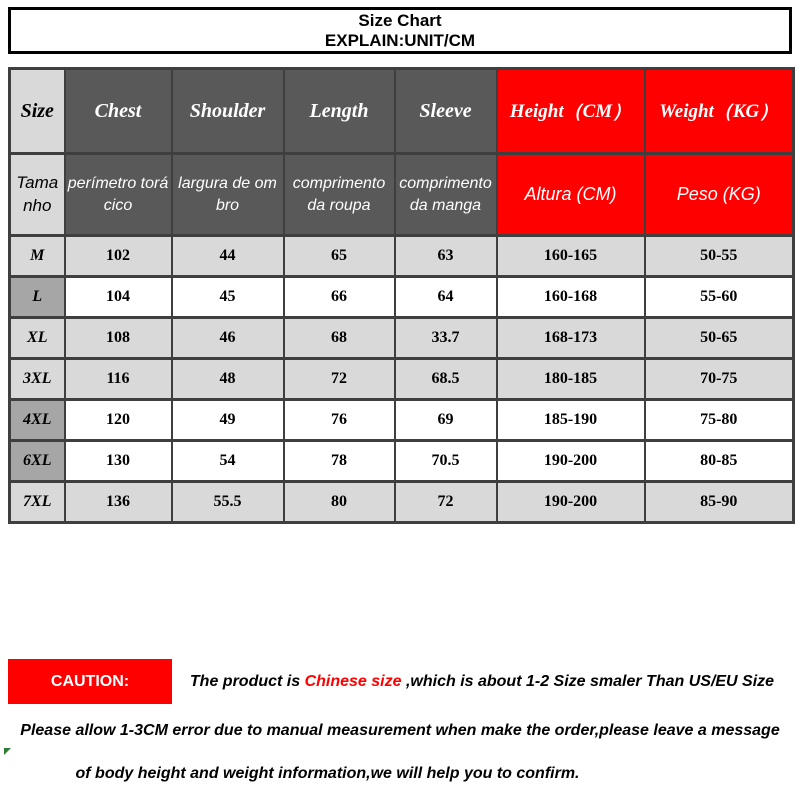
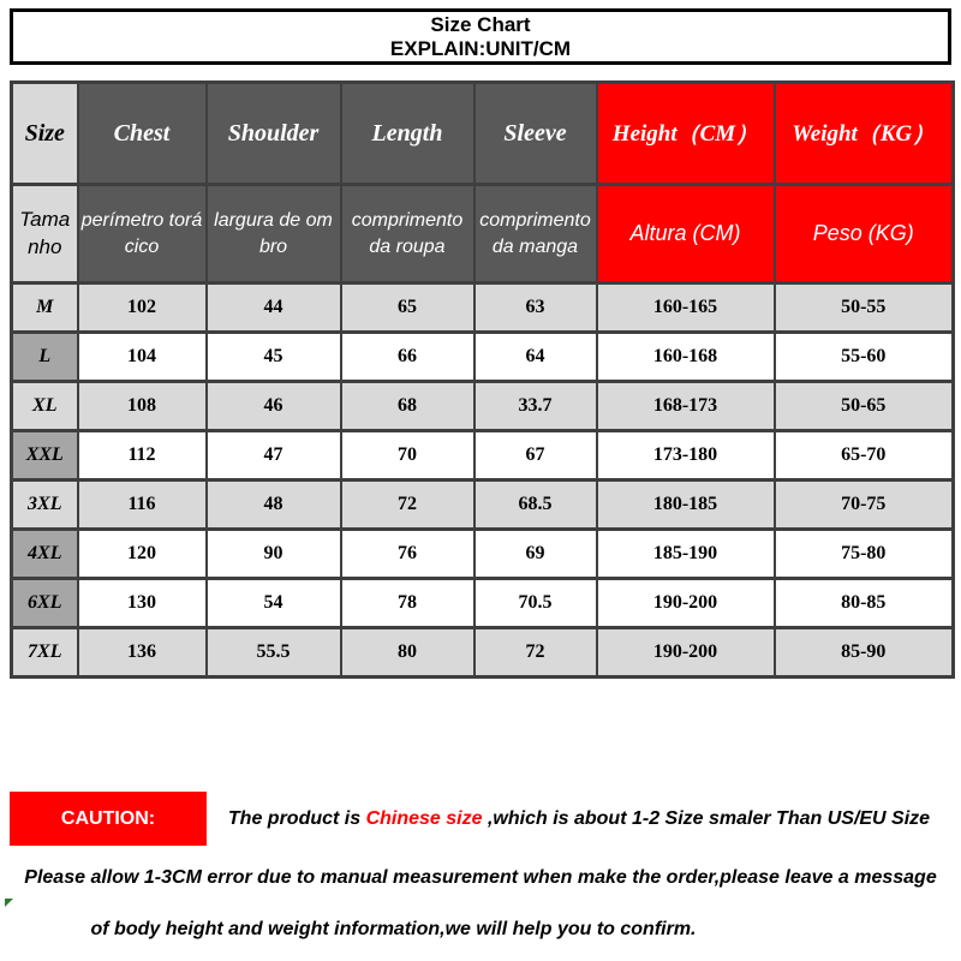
  Size Chart
  EXPLAIN:UNIT/CM
  Size	Chest	Shoulder	Length	Sleeve	Height（CM）	Weight（KG）
  Tamanho	perímetro torácico	largura de ombro	comprimento da roupa	comprimento da manga	Altura (CM)	Peso (KG)
  M	102	44	65	63	160-165	50-55
  L	104	45	66	64	160-168	55-60
  XL	108	46	68	33.7	168-173	50-65
+ XXL	112	47	70	67	173-180	65-70
  3XL	116	48	72	68.5	180-185	70-75
- 4XL	120	49	76	69	185-190	75-80
+ 4XL	120	90	76	69	185-190	75-80
  6XL	130	54	78	70.5	190-200	80-85
  7XL	136	55.5	80	72	190-200	85-90
  CAUTION:
  The product is
  Chinese size
  ,which is about 1-2 Size smaler Than US/EU Size
  Please allow 1-3CM error due to manual measurement when make the order,please leave a message
  of body height and weight information,we will help you to confirm.
